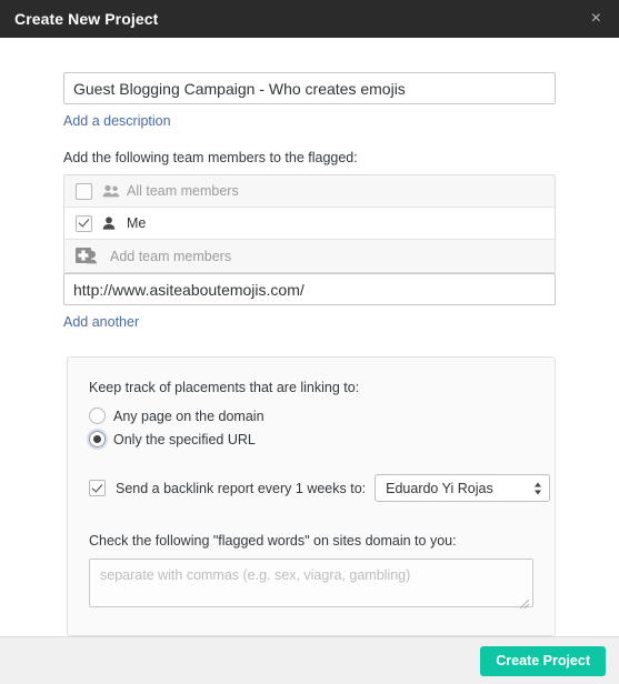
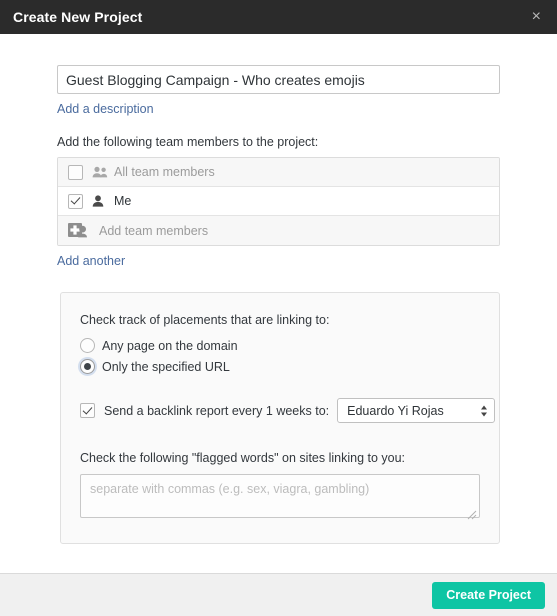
  Create New Project
  ×
  Guest Blogging Campaign - Who creates emojis
  Add a description
- Add the following team members to the flagged:
+ Add the following team members to the project:
  All team members
  Me
  Add team members
- http://www.asiteaboutemojis.com/
  Add another
- Keep track of placements that are linking to:
+ Check track of placements that are linking to:
  Any page on the domain
  Only the specified URL
  Send a backlink report every 1 weeks to:
  Eduardo Yi Rojas
- Check the following "flagged words" on sites domain to you:
+ Check the following "flagged words" on sites linking to you:
  separate with commas (e.g. sex, viagra, gambling)
  Create Project
